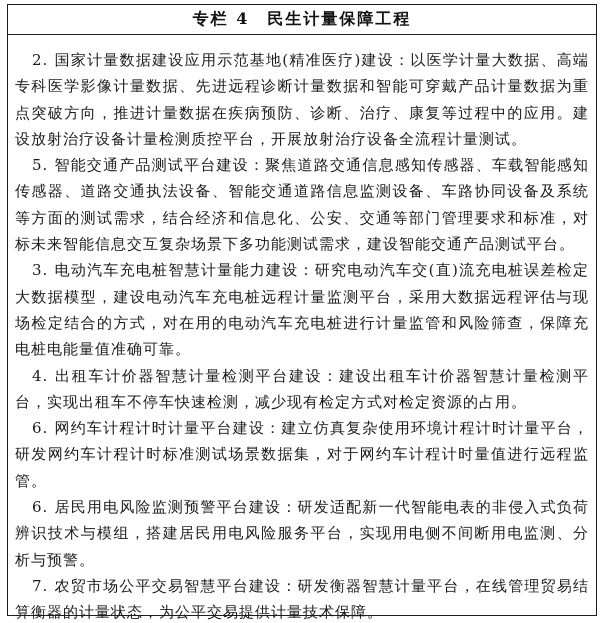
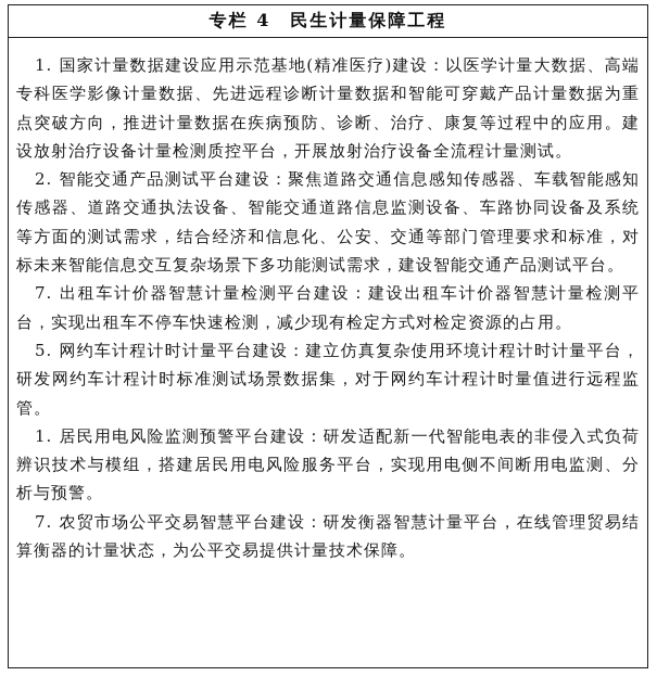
  专栏 4 民生计量保障工程
- 2. 国家计量数据建设应用示范基地(精准医疗)建设：以医学计量大数据、高端专科医学影像计量数据、先进远程诊断计量数据和智能可穿戴产品计量数据为重点突破方向，推进计量数据在疾病预防、诊断、治疗、康复等过程中的应用。建设放射治疗设备计量检测质控平台，开展放射治疗设备全流程计量测试。
+ 1. 国家计量数据建设应用示范基地(精准医疗)建设：以医学计量大数据、高端专科医学影像计量数据、先进远程诊断计量数据和智能可穿戴产品计量数据为重点突破方向，推进计量数据在疾病预防、诊断、治疗、康复等过程中的应用。建设放射治疗设备计量检测质控平台，开展放射治疗设备全流程计量测试。
- 5. 智能交通产品测试平台建设：聚焦道路交通信息感知传感器、车载智能感知传感器、道路交通执法设备、智能交通道路信息监测设备、车路协同设备及系统等方面的测试需求，结合经济和信息化、公安、交通等部门管理要求和标准，对标未来智能信息交互复杂场景下多功能测试需求，建设智能交通产品测试平台。
+ 2. 智能交通产品测试平台建设：聚焦道路交通信息感知传感器、车载智能感知传感器、道路交通执法设备、智能交通道路信息监测设备、车路协同设备及系统等方面的测试需求，结合经济和信息化、公安、交通等部门管理要求和标准，对标未来智能信息交互复杂场景下多功能测试需求，建设智能交通产品测试平台。
- 3. 电动汽车充电桩智慧计量能力建设：研究电动汽车交(直)流充电桩误差检定大数据模型，建设电动汽车充电桩远程计量监测平台，采用大数据远程评估与现场检定结合的方式，对在用的电动汽车充电桩进行计量监管和风险筛查，保障充电桩电能量值准确可靠。
- 4. 出租车计价器智慧计量检测平台建设：建设出租车计价器智慧计量检测平台，实现出租车不停车快速检测，减少现有检定方式对检定资源的占用。
+ 7. 出租车计价器智慧计量检测平台建设：建设出租车计价器智慧计量检测平台，实现出租车不停车快速检测，减少现有检定方式对检定资源的占用。
- 6. 网约车计程计时计量平台建设：建立仿真复杂使用环境计程计时计量平台，研发网约车计程计时标准测试场景数据集，对于网约车计程计时量值进行远程监管。
+ 5. 网约车计程计时计量平台建设：建立仿真复杂使用环境计程计时计量平台，研发网约车计程计时标准测试场景数据集，对于网约车计程计时量值进行远程监管。
- 6. 居民用电风险监测预警平台建设：研发适配新一代智能电表的非侵入式负荷辨识技术与模组，搭建居民用电风险服务平台，实现用电侧不间断用电监测、分析与预警。
+ 1. 居民用电风险监测预警平台建设：研发适配新一代智能电表的非侵入式负荷辨识技术与模组，搭建居民用电风险服务平台，实现用电侧不间断用电监测、分析与预警。
  7. 农贸市场公平交易智慧平台建设：研发衡器智慧计量平台，在线管理贸易结算衡器的计量状态，为公平交易提供计量技术保障。
